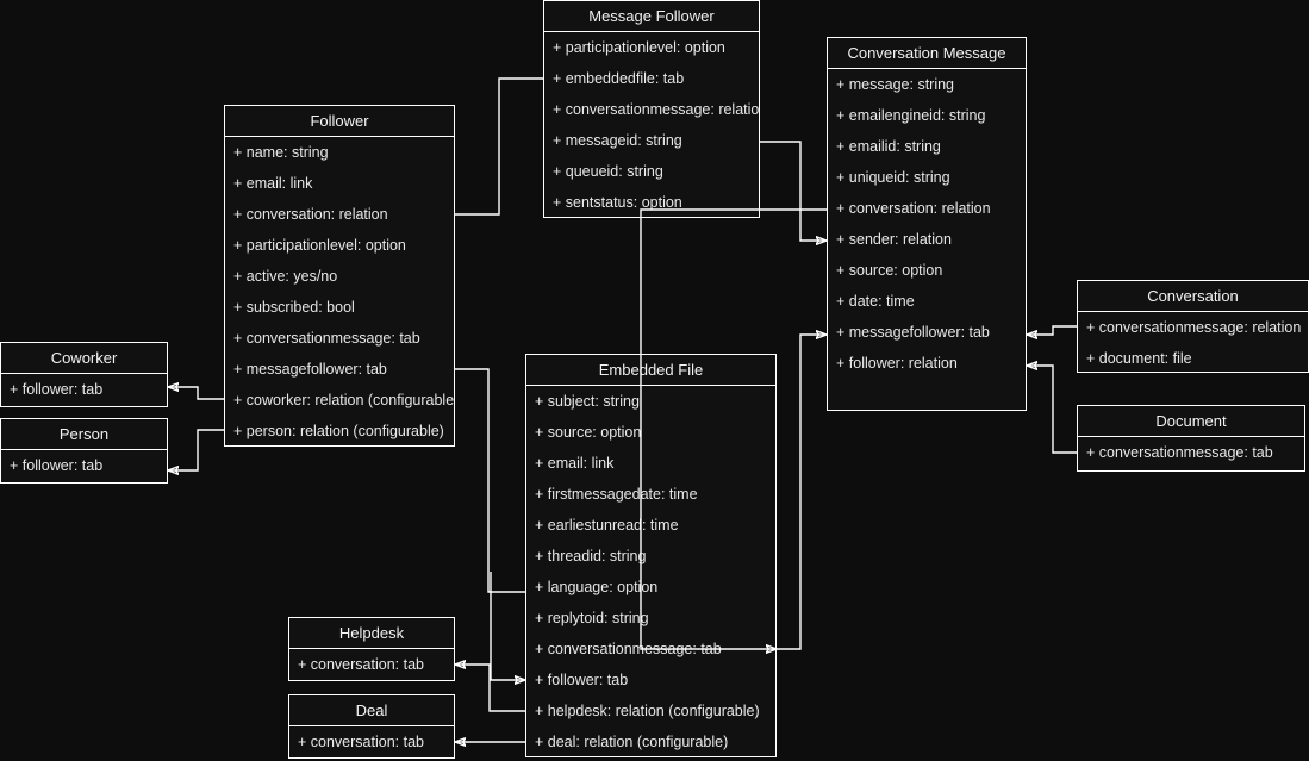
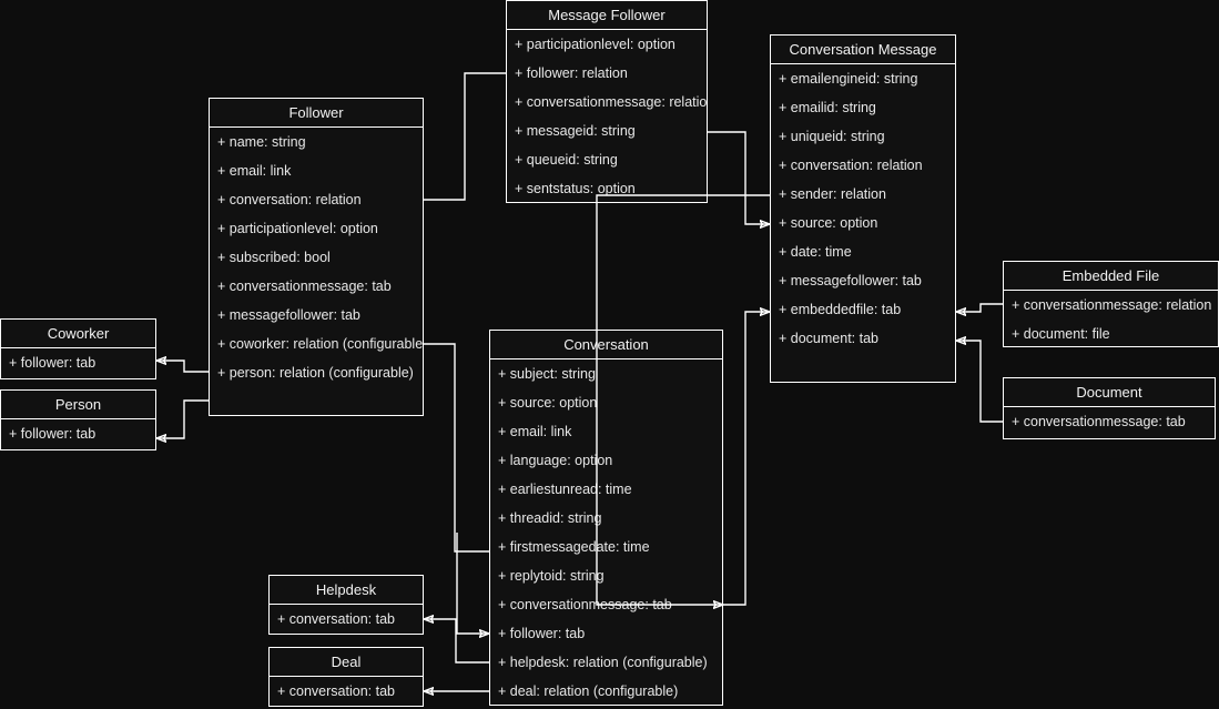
  Message Follower
  + participationlevel: option
- + embeddedfile: tab
+ + follower: relation
  + conversationmessage: relatio
  + messageid: string
  + queueid: string
  + sentstatus: option
  Conversation Message
- + message: string
  + emailengineid: string
  + emailid: string
  + uniqueid: string
  + conversation: relation
  + sender: relation
  + source: option
  + date: time
  + messagefollower: tab
- + follower: relation
+ + embeddedfile: tab
+ + document: tab
  Follower
  + name: string
  + email: link
  + conversation: relation
  + participationlevel: option
- + active: yes/no
  + subscribed: bool
  + conversationmessage: tab
  + messagefollower: tab
  + coworker: relation (configurable
  + person: relation (configurable)
- Embedded File
+ Conversation
  + subject: string
  + source: option
  + email: link
- + firstmessagedate: time
+ + language: option
  + earliestunread: time
  + threadid: string
- + language: option
+ + firstmessagedate: time
  + replytoid: string
  + follower: tab
  + helpdesk: relation (configurable)
  + deal: relation (configurable)
- Conversation
+ Embedded File
  + conversationmessage: relation
  + document: file
  Document
  + conversationmessage: tab
  Coworker
  + follower: tab
  Person
  + follower: tab
  Helpdesk
  + conversation: tab
  Deal
  + conversation: tab
